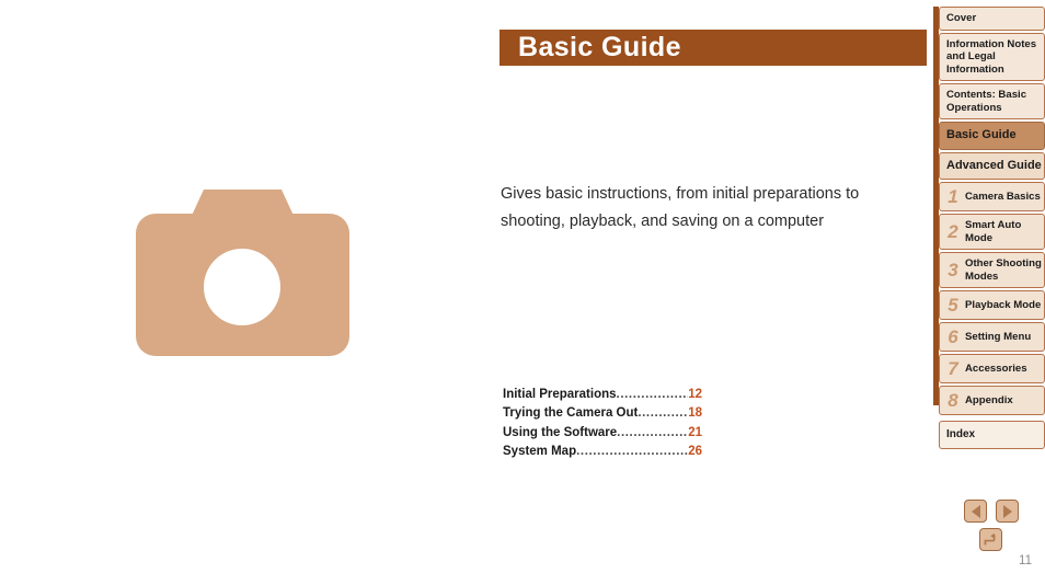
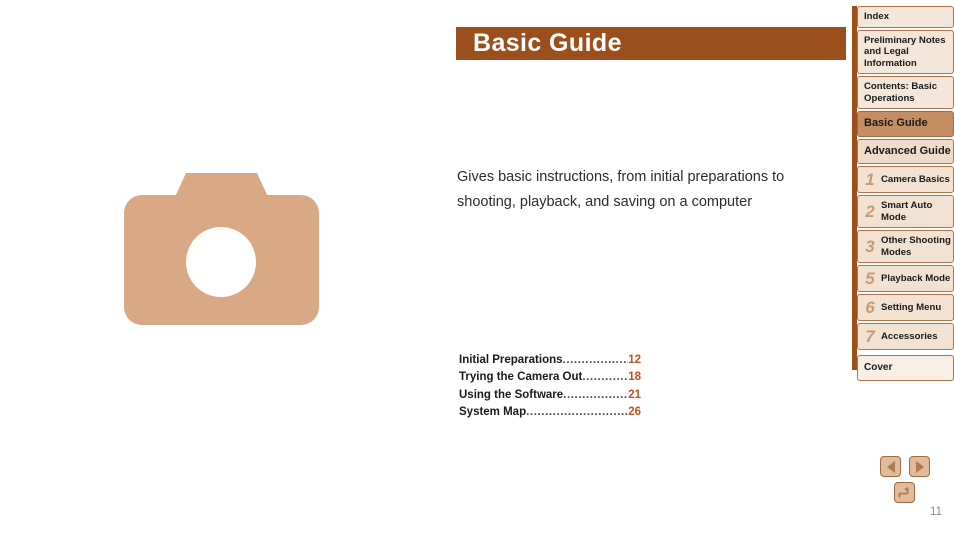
  Basic Guide
  Gives basic instructions, from initial preparations to shooting, playback, and saving on a computer
  Initial Preparations
  12
  Trying the Camera Out
  18
  Using the Software
  21
  System Map
  26
- Cover
+ Index
- Information Notes and Legal Information
+ Preliminary Notes and Legal Information
  Contents: Basic Operations
  Basic Guide
  Advanced Guide
  1
  Camera Basics
  2
  Smart Auto Mode
  3
  Other Shooting Modes
  5
  Playback Mode
  6
  Setting Menu
  7
  Accessories
- 8
- Appendix
- Index
+ Cover
  11
